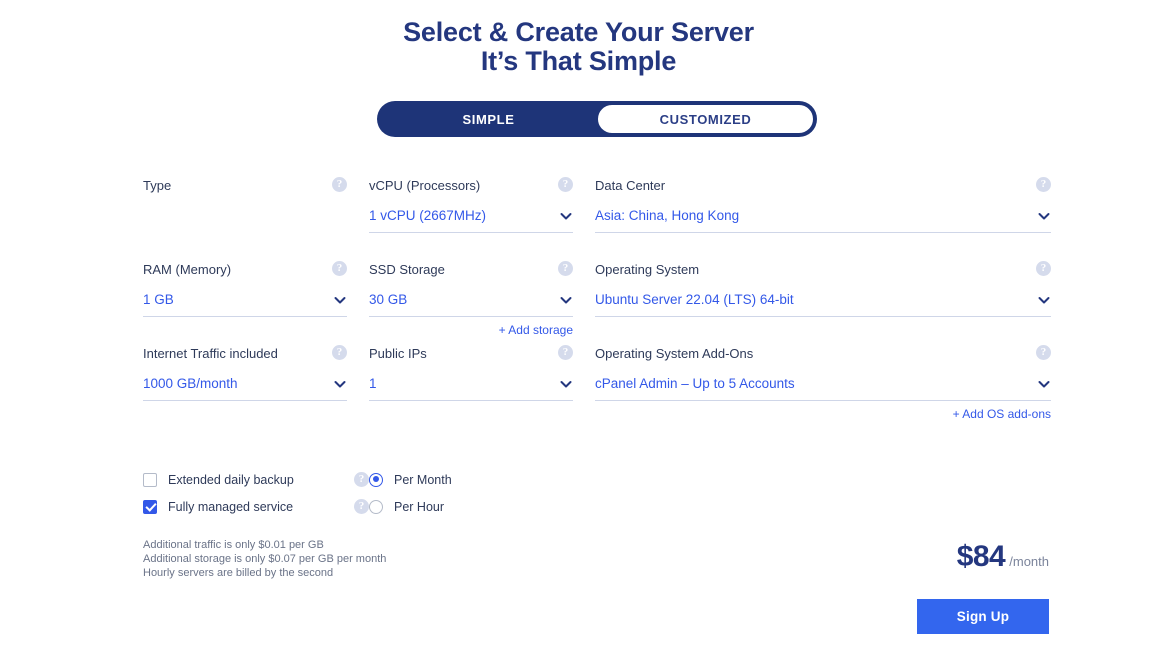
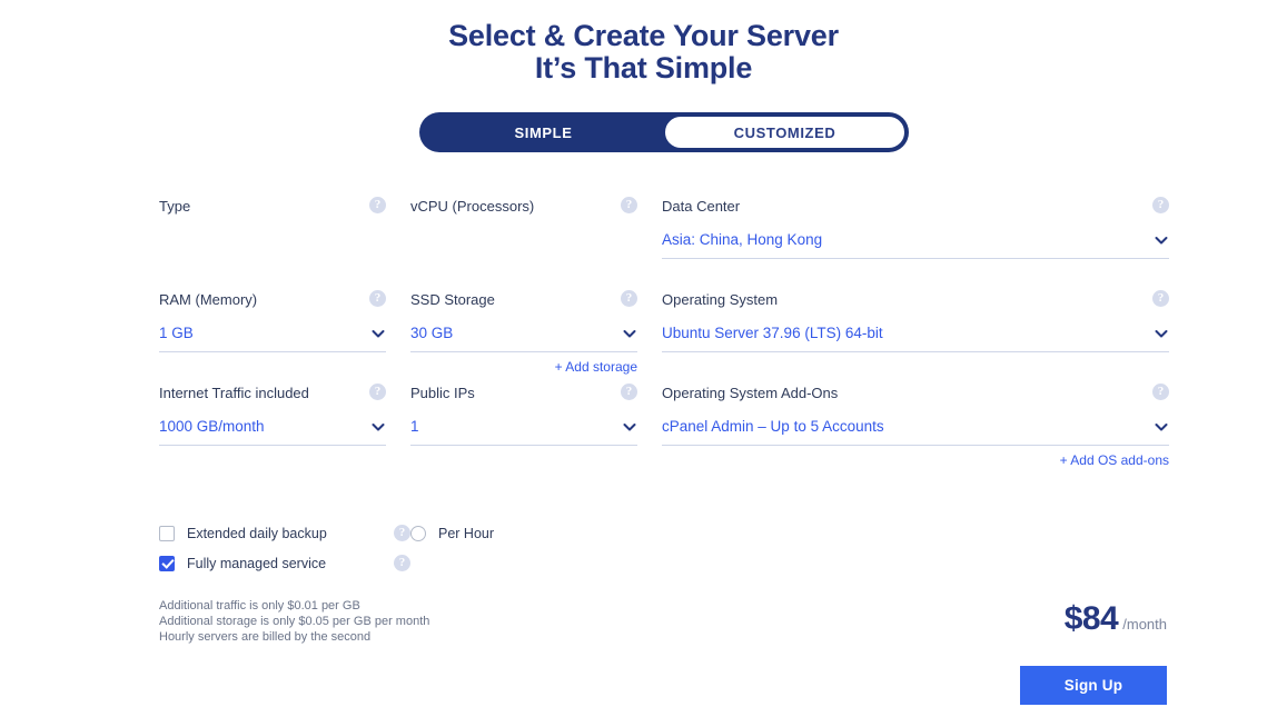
  Select & Create Your Server
  It’s That Simple
  SIMPLE
  CUSTOMIZED
  Type
  ?
  vCPU (Processors)
  ?
- 1 vCPU (2667MHz)
  Data Center
  ?
  Asia: China, Hong Kong
  RAM (Memory)
  ?
  1 GB
  SSD Storage
  ?
  30 GB
  + Add storage
  Operating System
  ?
- Ubuntu Server 22.04 (LTS) 64-bit
+ Ubuntu Server 37.96 (LTS) 64-bit
  Internet Traffic included
  ?
  1000 GB/month
  Public IPs
  ?
  1
  Operating System Add-Ons
  ?
  cPanel Admin – Up to 5 Accounts
  + Add OS add-ons
  Extended daily backup
  ?
  Fully managed service
  ?
- Per Month
  Per Hour
  Additional traffic is only $0.01 per GB
- Additional storage is only $0.07 per GB per month
+ Additional storage is only $0.05 per GB per month
  Hourly servers are billed by the second
  $84
  /month
  Sign Up
